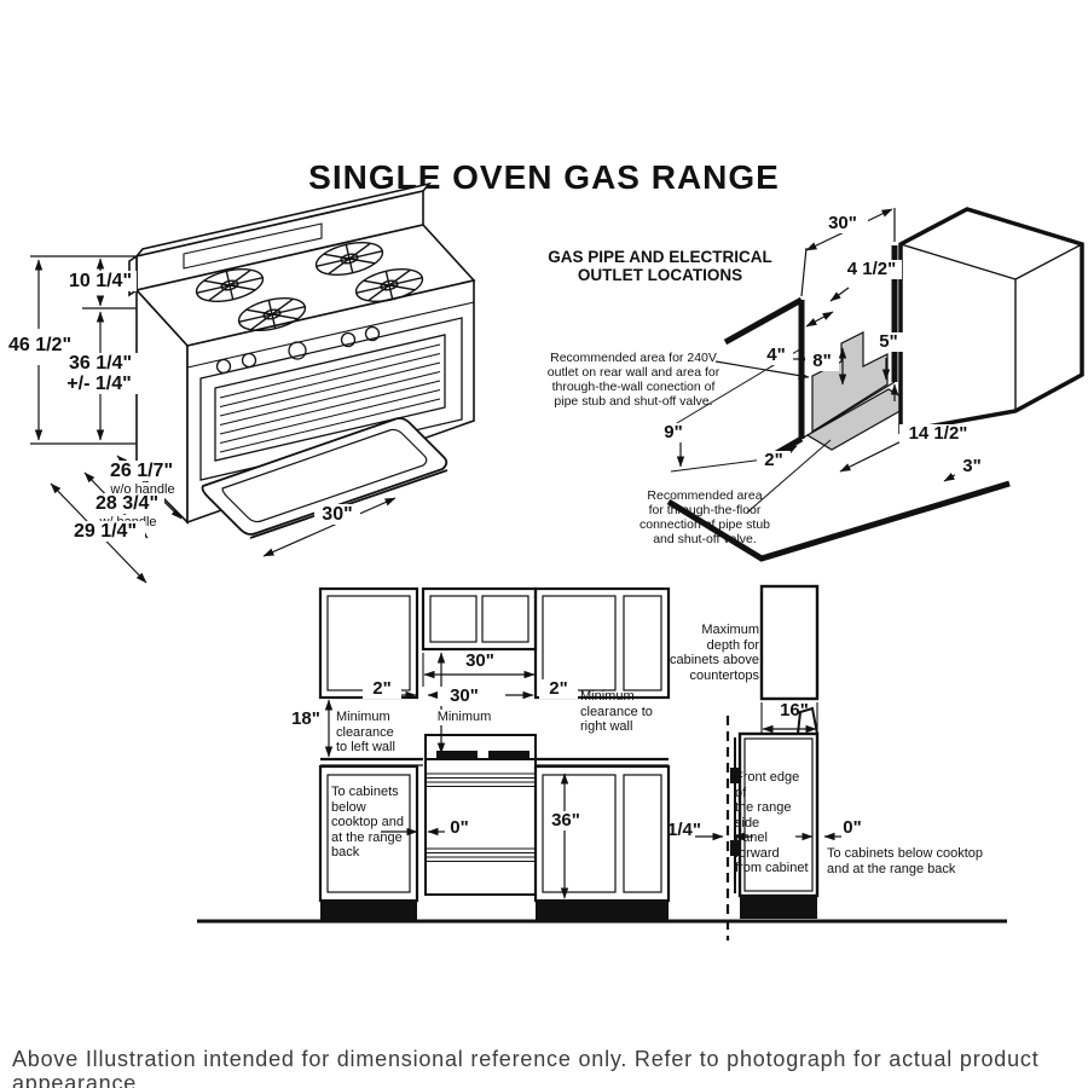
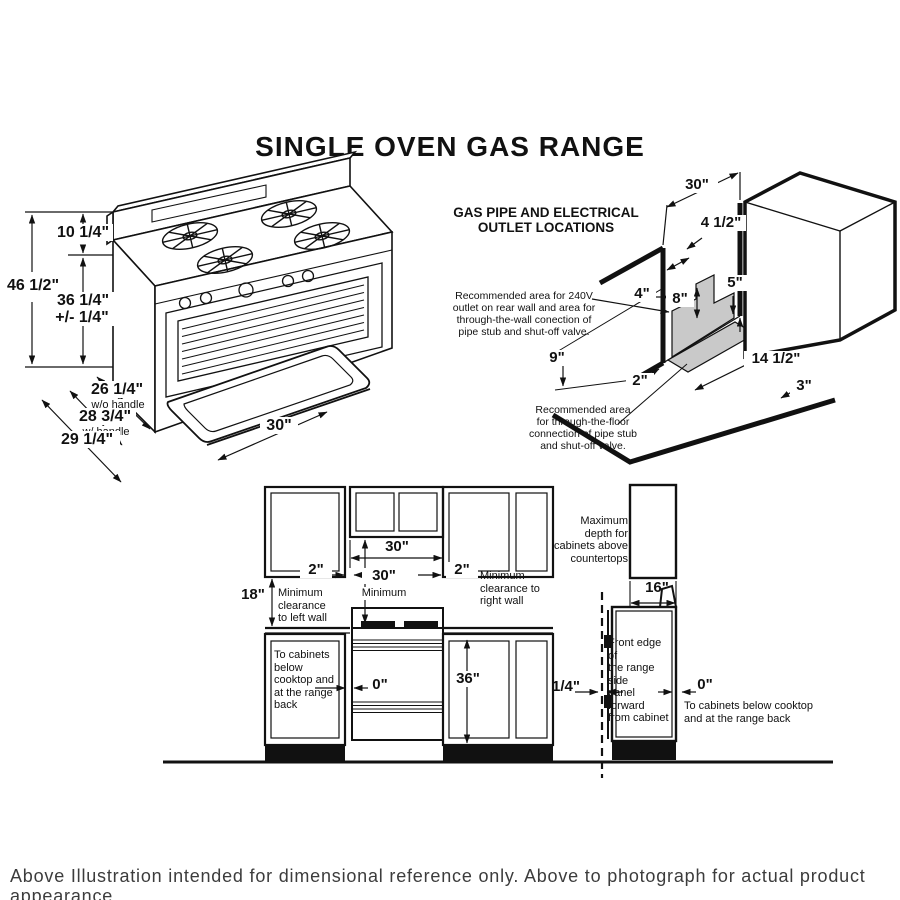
  SINGLE OVEN GAS RANGE
  46 1/2"
  10 1/4"
  36 1/4"
  +/- 1/4"
- 26 1/7"
+ 26 1/4"
  w/o handle
  28 3/4"
  29 1/4"
  30"
  GAS PIPE AND ELECTRICAL
  OUTLET LOCATIONS
  Recommended area for 240V
  outlet on rear wall and area for
  through-the-wall conection of
  pipe stub and shut-off valve.
  Recommended area
  for through-the-floor
  connection of pipe stub
  and shut-off valve.
  30"
  4 1/2"
  5"
  4"
  8"
  9"
  2"
  14 1/2"
  3"
  30"
  30"
  Minimum
  2"
  18"
  Minimum
  clearance
  to left wall
  2"
  Minimum
  clearance to
  right wall
  To cabinets
  below
  cooktop and
  at the range
  back
  0"
  36"
  Maximum
  depth for
  cabinets above
  countertops
  16"
  Front edge of
  the range side
  panel forward
  from cabinet
  1/4"
  0"
  To cabinets below cooktop
  and at the range back
- Above Illustration intended for dimensional reference only. Refer to photograph for actual product appearance.
+ Above Illustration intended for dimensional reference only. Above to photograph for actual product appearance.
